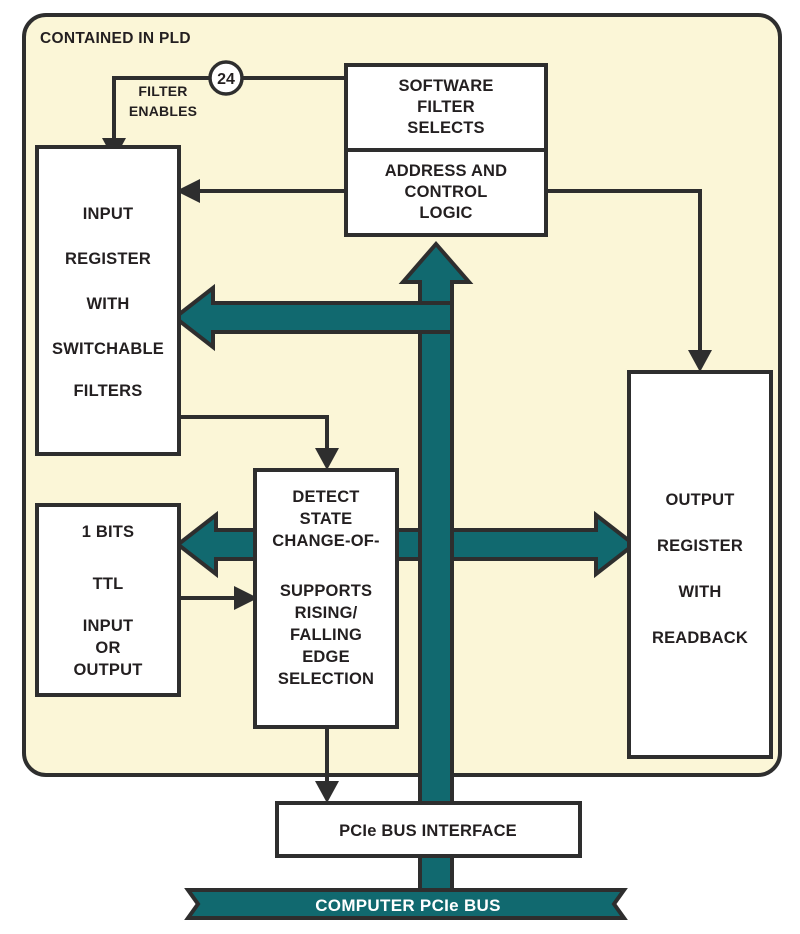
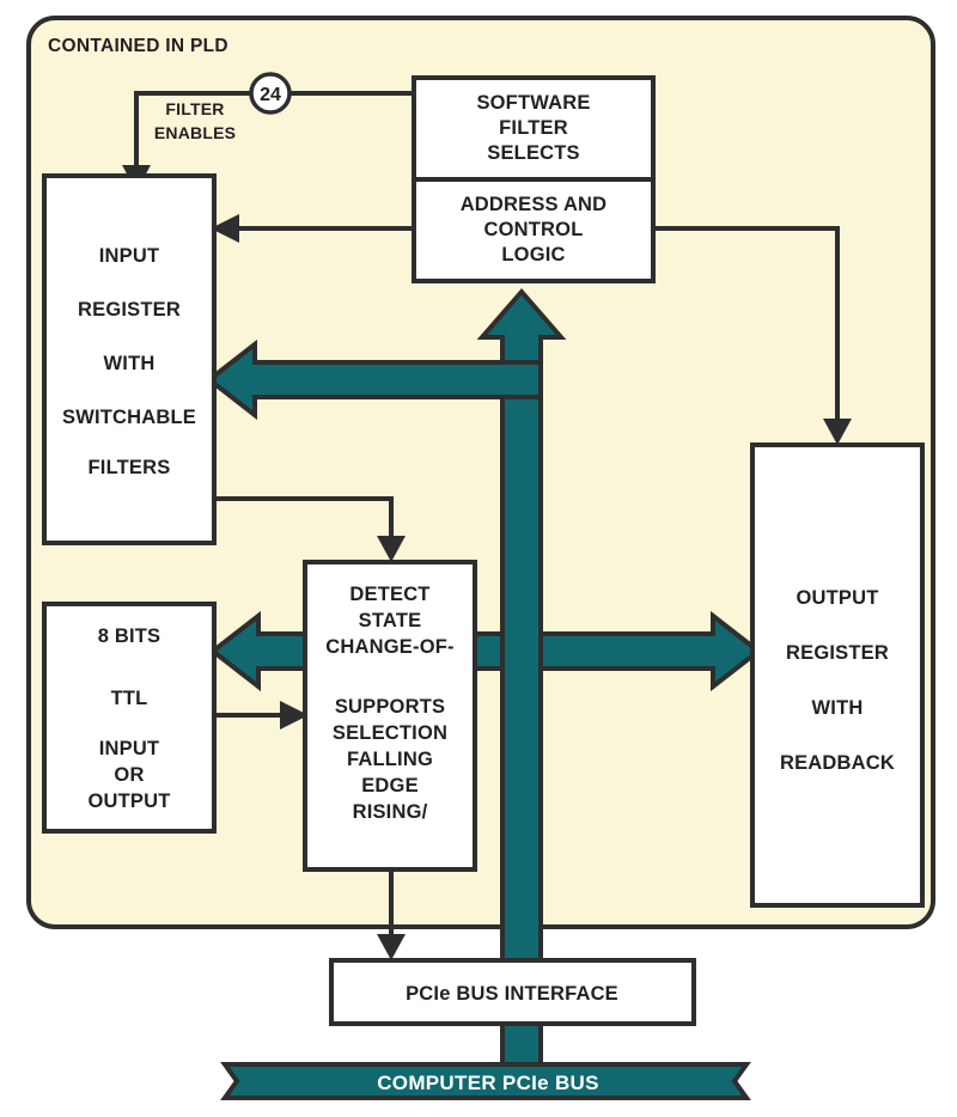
  CONTAINED IN PLD
  SOFTWARE
  FILTER
  SELECTS
  ADDRESS AND
  CONTROL
  LOGIC
  INPUT
  REGISTER
  WITH
  SWITCHABLE
  FILTERS
- 1 BITS
+ 8 BITS
  TTL
  INPUT
  OR
  OUTPUT
  DETECT
  STATE
  CHANGE-OF-
  SUPPORTS
- RISING/
+ SELECTION
  FALLING
  EDGE
- SELECTION
+ RISING/
  OUTPUT
  REGISTER
  WITH
  READBACK
  PCIe BUS INTERFACE
  COMPUTER PCIe BUS
  FILTER
  ENABLES
  24
